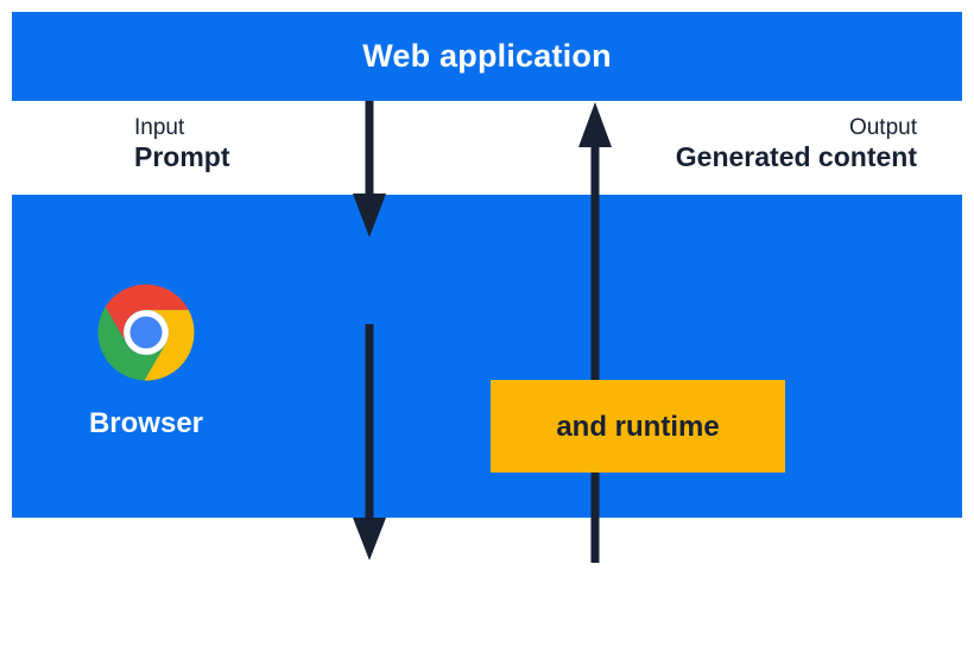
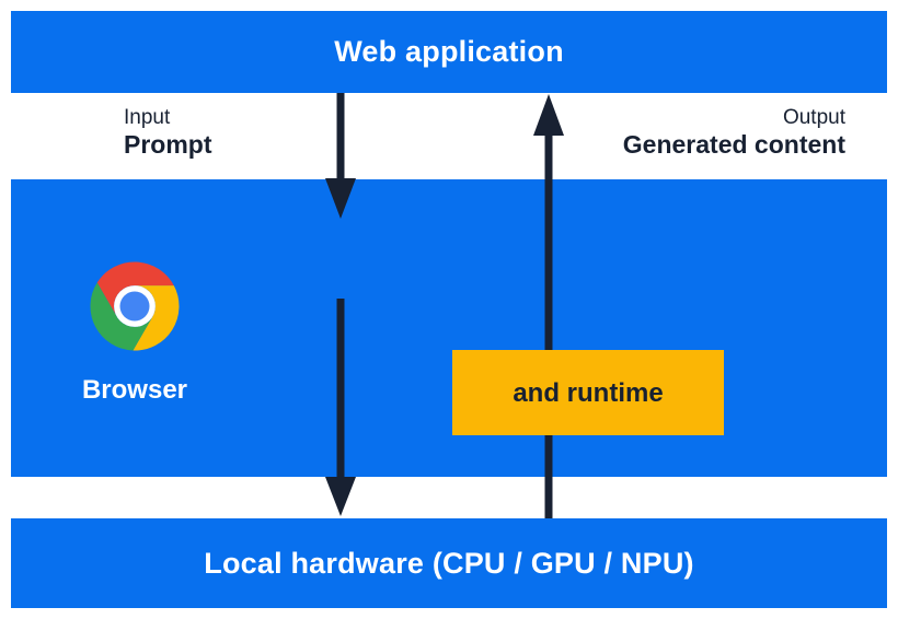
  Web application
  Input
  Prompt
  Output
  Generated content
  Browser
  and runtime
+ Local hardware (CPU / GPU / NPU)
